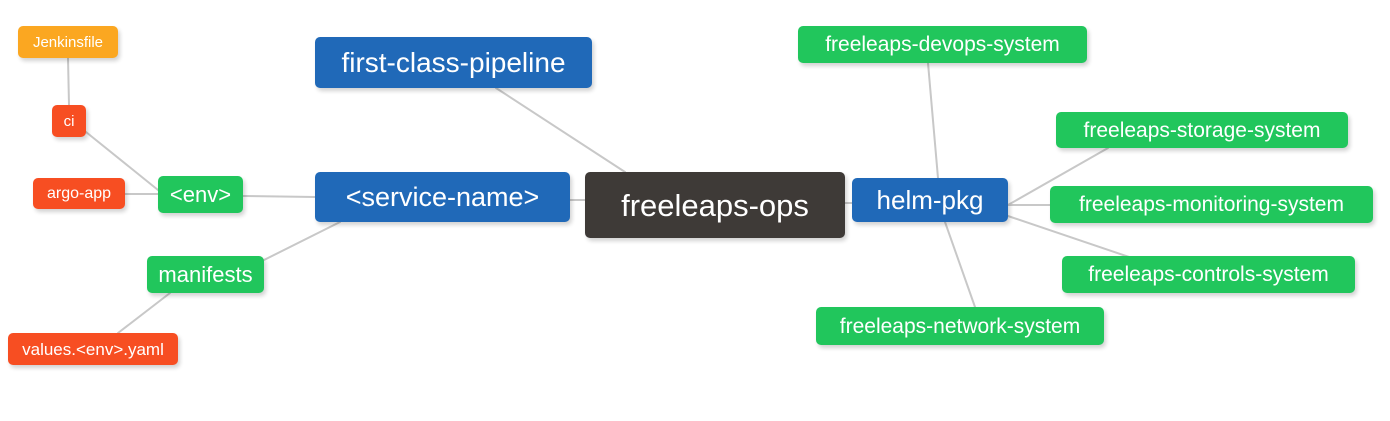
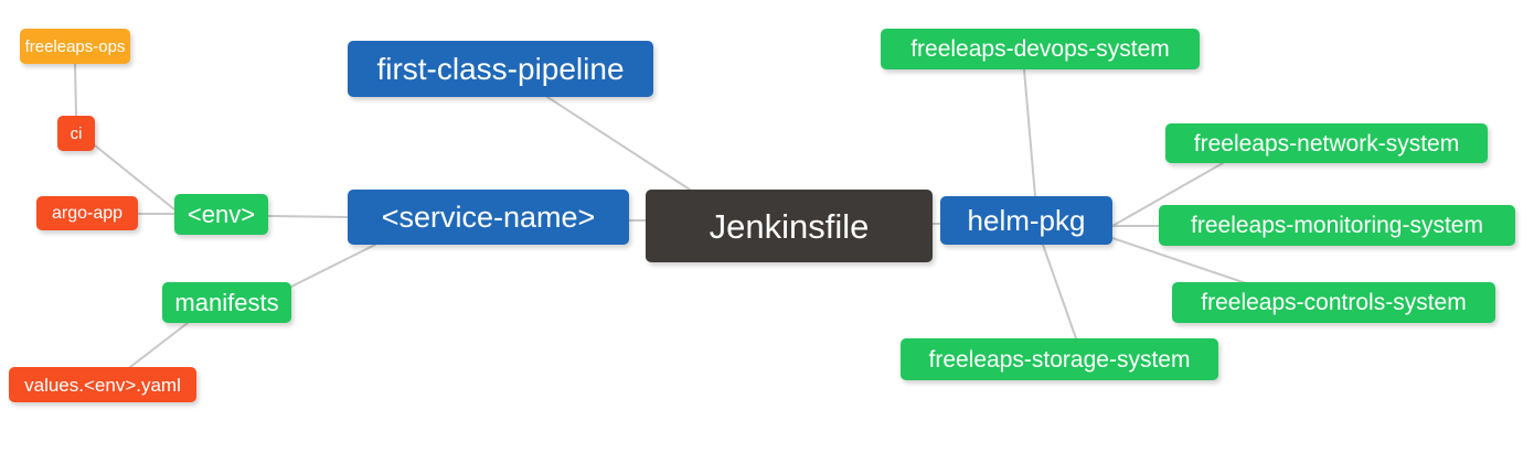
- Jenkinsfile
+ freeleaps-ops
  ci
  argo-app
  <env>
  manifests
  values.<env>.yaml
  first-class-pipeline
  <service-name>
- freeleaps-ops
+ Jenkinsfile
  helm-pkg
  freeleaps-devops-system
- freeleaps-storage-system
+ freeleaps-network-system
  freeleaps-monitoring-system
  freeleaps-controls-system
- freeleaps-network-system
+ freeleaps-storage-system
